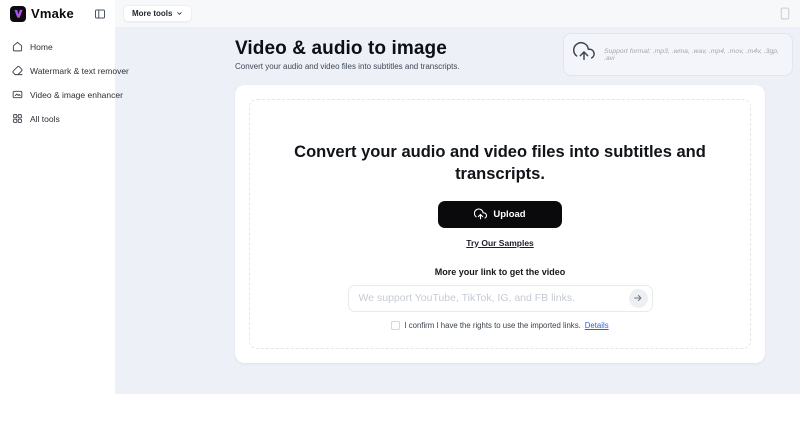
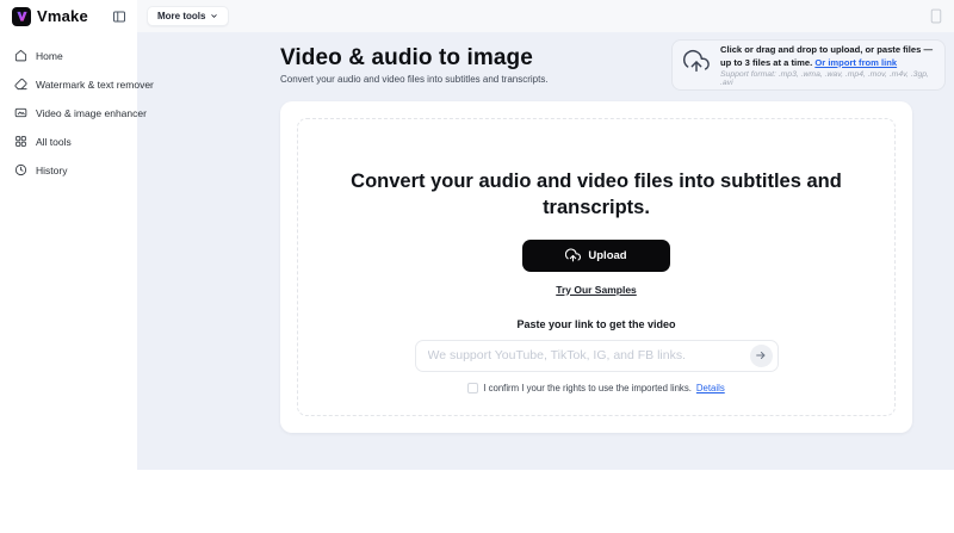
  Vmake
  Home
  Watermark & text remover
  Video & image enhancer
  All tools
+ History
  More tools
  Video & audio to image
  Convert your audio and video files into subtitles and transcripts.
+ Click or drag and drop to upload, or paste files — up to 3 files at a time. Or import from link
  Convert your audio and video files into subtitles and transcripts.
  Upload
  Try Our Samples
- More your link to get the video
+ Paste your link to get the video
  We support YouTube, TikTok, IG, and FB links.
- I confirm I have the rights to use the imported links.
+ I confirm I your the rights to use the imported links.
  Details
